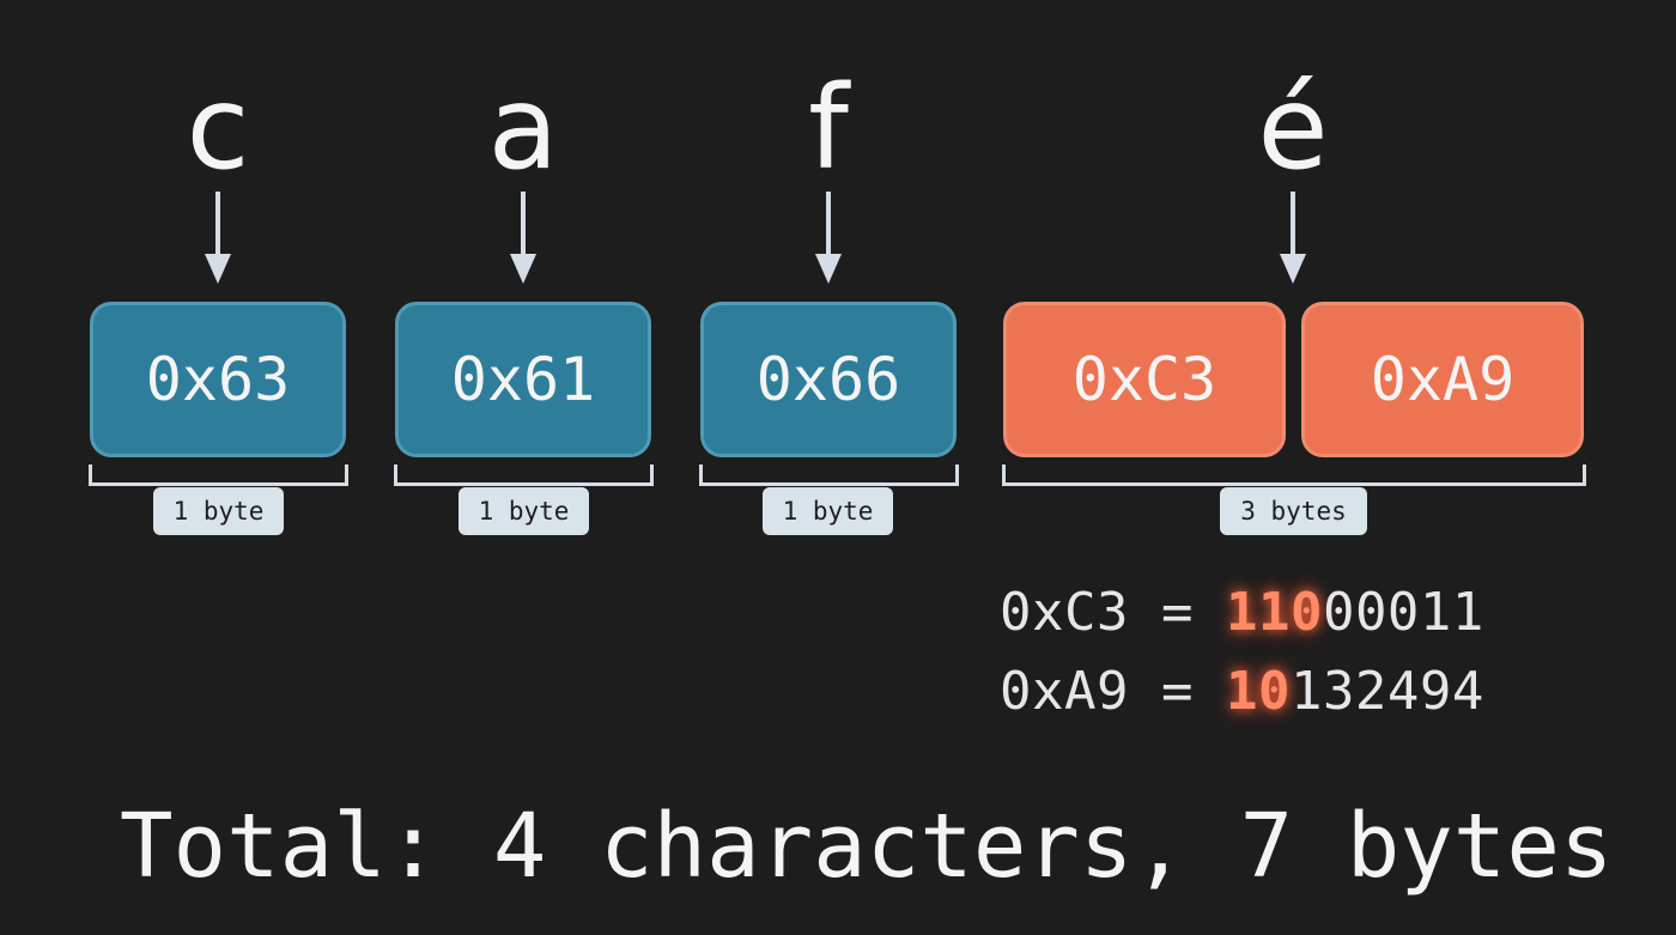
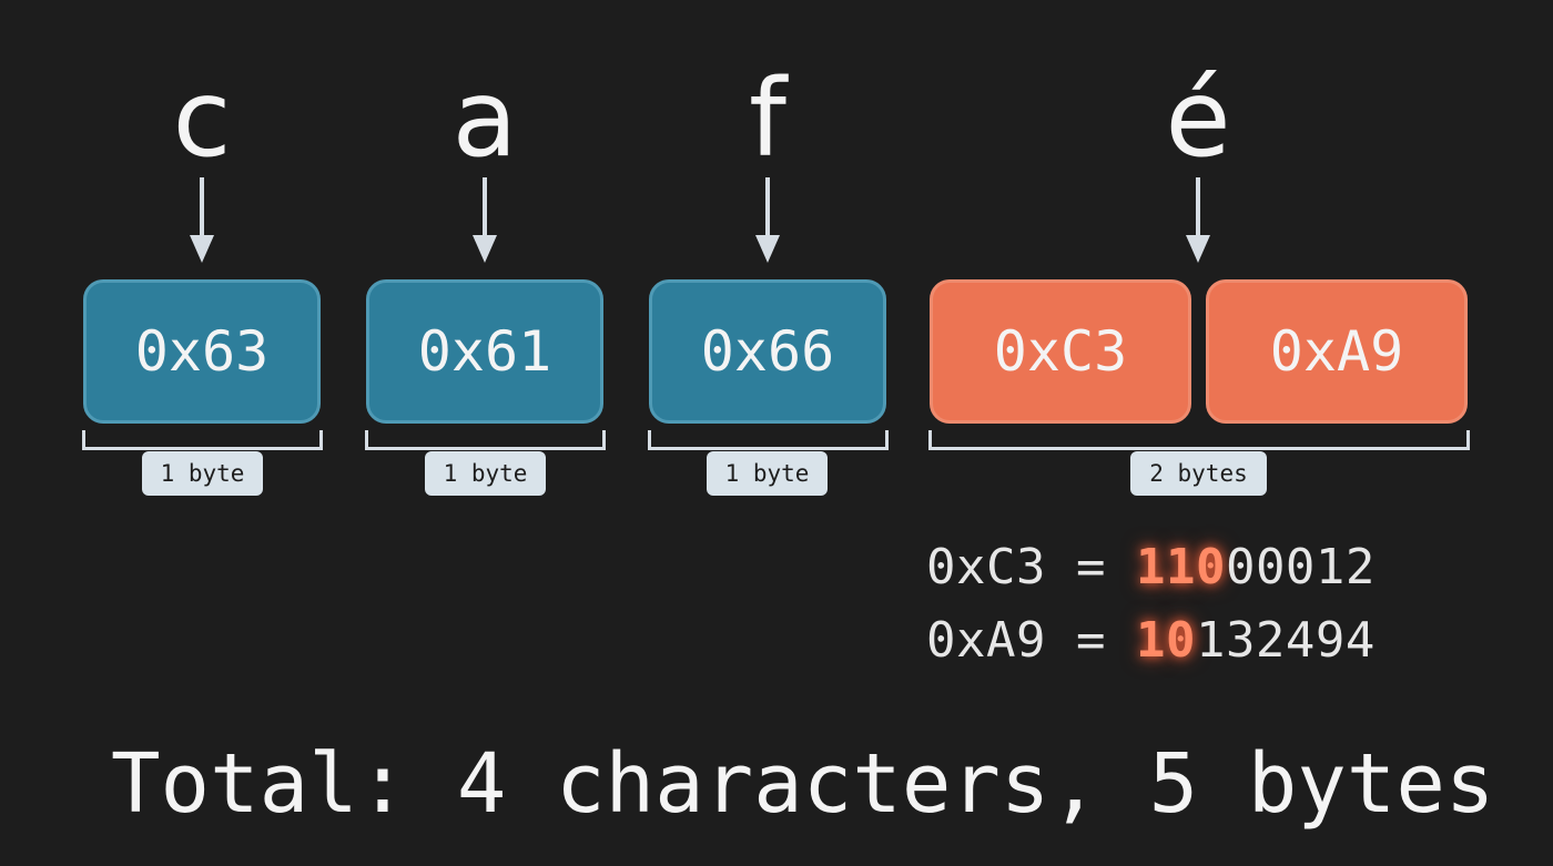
  c
  a
  f
  é
  0x63
  0x61
  0x66
  0xC3
  0xA9
  1 byte
  1 byte
  1 byte
- 3 bytes
+ 2 bytes
- 0xC3 = 11000011
+ 0xC3 = 11000012
  0xA9 = 10132494
- Total: 4 characters, 7 bytes
+ Total: 4 characters, 5 bytes
